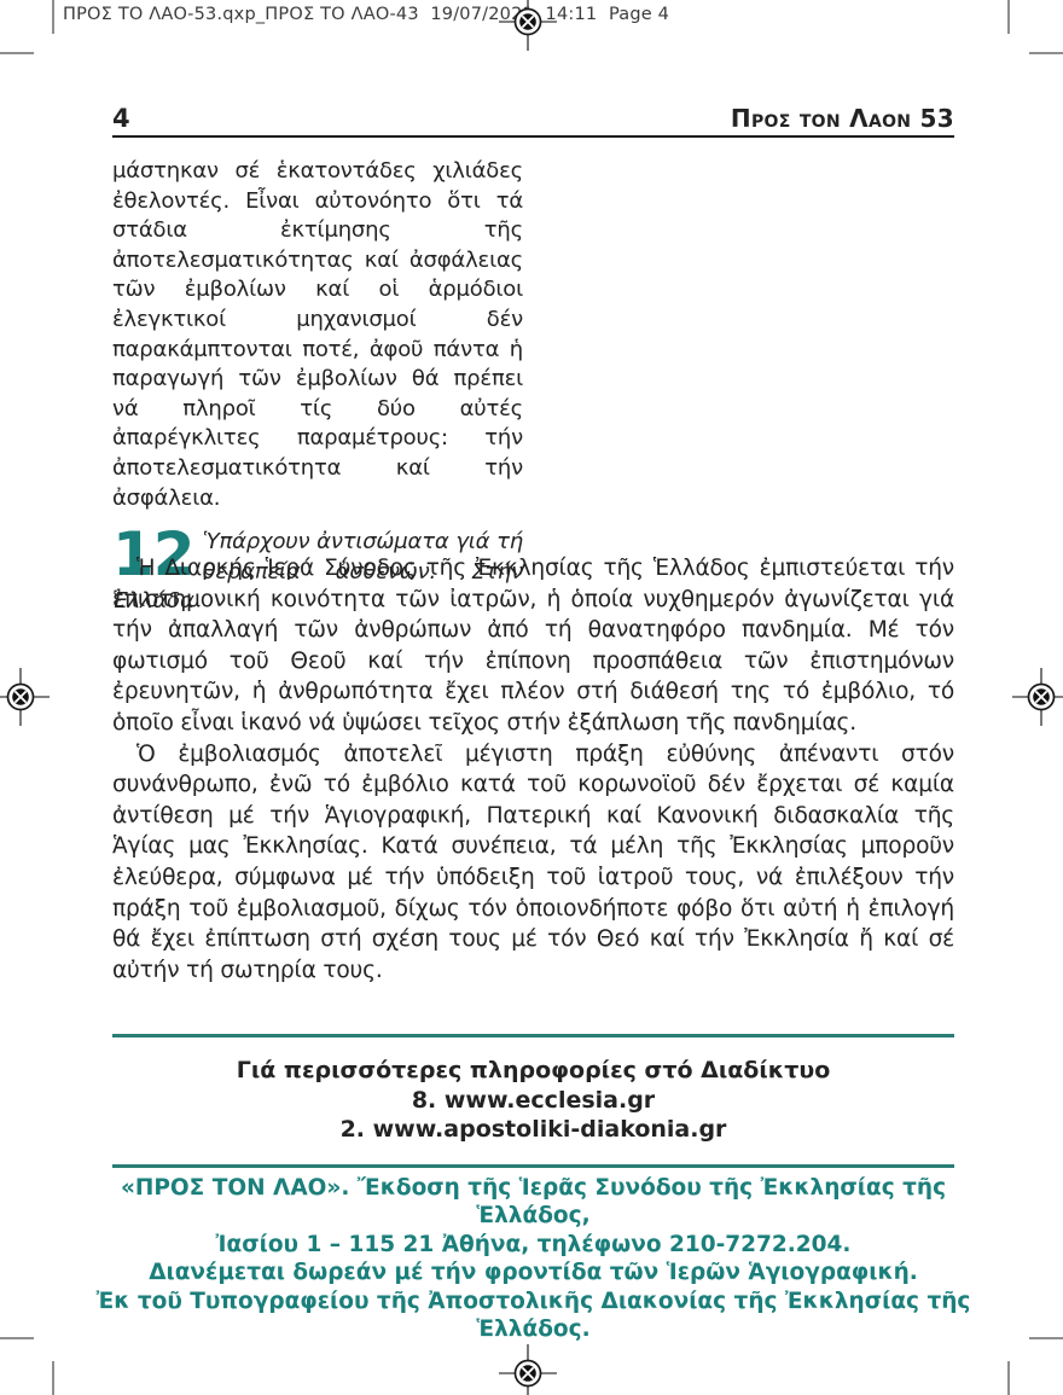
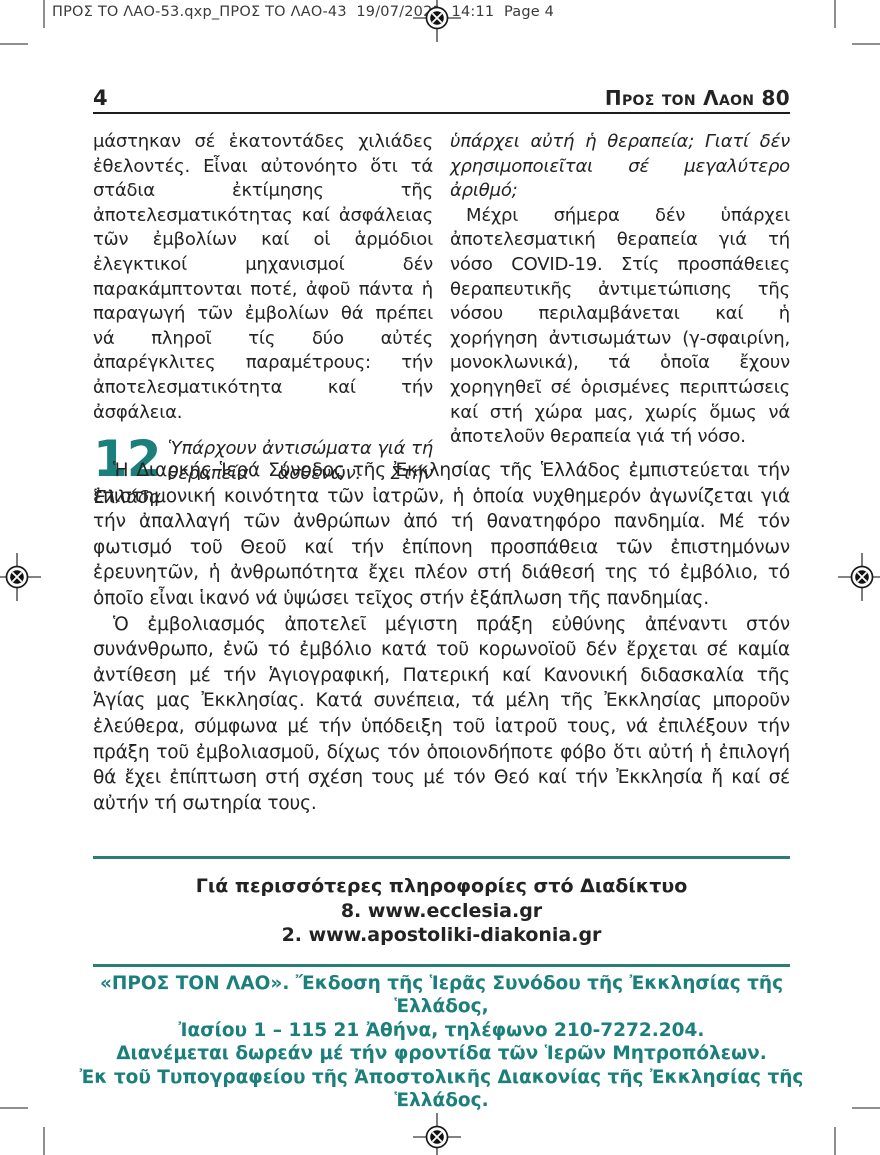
  ΠΡΟΣ ΤΟ ΛΑΟ-53.qxp_ΠΡΟΣ ΤΟ ΛΑΟ-43 19/07/20 14:11 Page 4
  4
- Προς τον Λαον 53
+ Προς τον Λαον 80
  μάστηκαν σέ ἑκατοντάδες χιλιάδες ἐθελοντές. Εἶναι αὐτονόητο ὅτι τά στάδια ἐκτίμησης τῆς ἀποτελεσματικότητας καί ἀσφάλειας τῶν ἐμβολίων καί οἱ ἁρμόδιοι ἐλεγκτικοί μηχανισμοί δέν παρακάμπτονται ποτέ, ἀφοῦ πάντα ἡ παραγωγή τῶν ἐμβολίων θά πρέπει νά πληροῖ τίς δύο αὐτές ἀπαρέγκλιτες παραμέτρους: τήν ἀποτελεσματικότητα καί τήν ἀσφάλεια.
  12
  Ὑπάρχουν ἀντισώματα γιά τή θεραπεία ἀσθενῶν. Στήν Ἑλλάδα
+ ὑπάρχει αὐτή ἡ θεραπεία; Γιατί δέν χρησιμοποιεῖται σέ μεγαλύτερο ἀριθμό;
+ Μέχρι σήμερα δέν ὑπάρχει ἀποτελεσματική θεραπεία γιά τή νόσο COVID-19. Στίς προσπάθειες θεραπευτικῆς ἀντιμετώπισης τῆς νόσου περιλαμβάνεται καί ἡ χορήγηση ἀντισωμάτων (γ-σφαιρίνη, μονοκλωνικά), τά ὁποῖα ἔχουν χορηγηθεῖ σέ ὁρισμένες περιπτώσεις καί στή χώρα μας, χωρίς ὅμως νά ἀποτελοῦν θεραπεία γιά τή νόσο.
  Ἡ Διαρκής Ἱερά Σύνοδος τῆς Ἐκκλησίας τῆς Ἑλλάδος ἐμπιστεύεται τήν ἐπιστημονική κοινότητα τῶν ἰατρῶν, ἡ ὁποία νυχθημερόν ἀγωνίζεται γιά τήν ἀπαλλαγή τῶν ἀνθρώπων ἀπό τή θανατηφόρο πανδημία. Μέ τόν φωτισμό τοῦ Θεοῦ καί τήν ἐπίπονη προσπάθεια τῶν ἐπιστημόνων ἐρευνητῶν, ἡ ἀνθρωπότητα ἔχει πλέον στή διάθεσή της τό ἐμβόλιο, τό ὁποῖο εἶναι ἱκανό νά ὑψώσει τεῖχος στήν ἐξάπλωση τῆς πανδημίας.
  Ὁ ἐμβολιασμός ἀποτελεῖ μέγιστη πράξη εὐθύνης ἀπέναντι στόν συνάνθρωπο, ἐνῶ τό ἐμβόλιο κατά τοῦ κορωνοϊοῦ δέν ἔρχεται σέ καμία ἀντίθεση μέ τήν Ἁγιογραφική, Πατερική καί Κανονική διδασκαλία τῆς Ἁγίας μας Ἐκκλησίας. Κατά συνέπεια, τά μέλη τῆς Ἐκκλησίας μποροῦν ἐλεύθερα, σύμφωνα μέ τήν ὑπόδειξη τοῦ ἰατροῦ τους, νά ἐπιλέξουν τήν πράξη τοῦ ἐμβολιασμοῦ, δίχως τόν ὁποιονδήποτε φόβο ὅτι αὐτή ἡ ἐπιλογή θά ἔχει ἐπίπτωση στή σχέση τους μέ τόν Θεό καί τήν Ἐκκλησία ἤ καί σέ αὐτήν τή σωτηρία τους.
  Γιά περισσότερες πληροφορίες στό Διαδίκτυο
  8. www.ecclesia.gr
  2. www.apostoliki-diakonia.gr
  «ΠΡΟΣ ΤΟΝ ΛΑΟ». Ἔκδοση τῆς Ἱερᾶς Συνόδου τῆς Ἐκκλησίας τῆς Ἑλλάδος,
  Ἰασίου 1 – 115 21 Ἀθήνα, τηλέφωνο 210-7272.204.
- Διανέμεται δωρεάν μέ τήν φροντίδα τῶν Ἱερῶν Ἁγιογραφική.
+ Διανέμεται δωρεάν μέ τήν φροντίδα τῶν Ἱερῶν Μητροπόλεων.
  Ἐκ τοῦ Τυπογραφείου τῆς Ἀποστολικῆς Διακονίας τῆς Ἐκκλησίας τῆς Ἑλλάδος.
